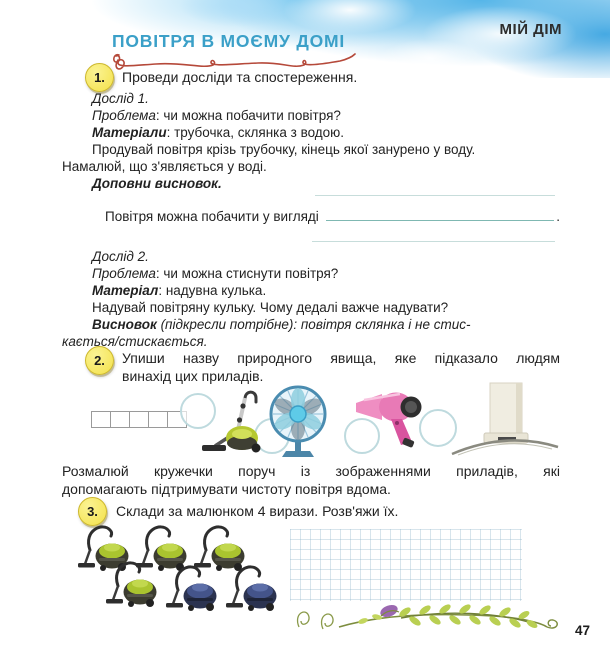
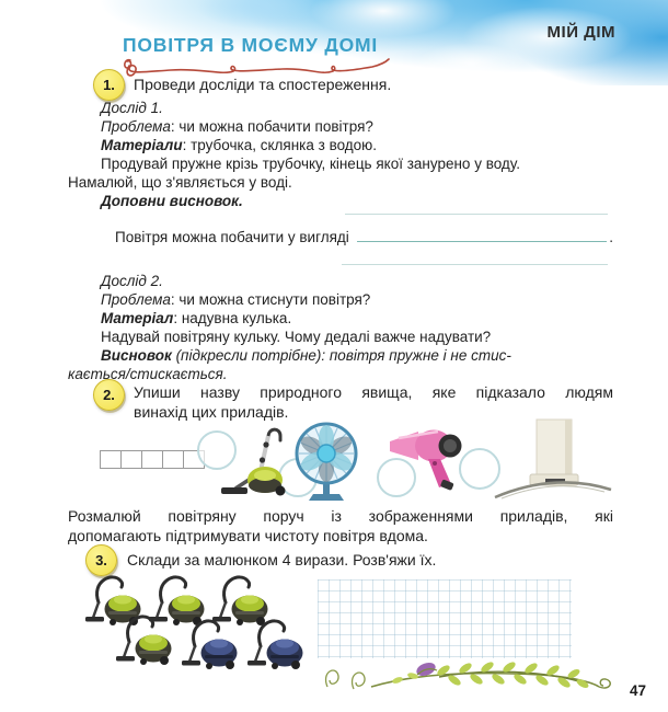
  МІЙ ДІМ
  ПОВІТРЯ В МОЄМУ ДОМІ
  1.
  Проведи досліди та спостереження.
  Дослід 1.
  Проблема: чи можна побачити повітря?
  Матеріали: трубочка, склянка з водою.
- Продувай повітря крізь трубочку, кінець якої занурено у воду.
+ Продувай пружне крізь трубочку, кінець якої занурено у воду.
  Намалюй, що з'являється у воді.
  Доповни висновок.
  Повітря можна побачити у вигляді
  .
  Дослід 2.
  Проблема: чи можна стиснути повітря?
  Матеріал: надувна кулька.
  Надувай повітряну кульку. Чому дедалі важче надувати?
- Висновок (підкресли потрібне): повітря склянка і не стис-
+ Висновок (підкресли потрібне): повітря пружне і не стис-
  кається/стискається.
  2.
  Упиши назву природного явища, яке підказало людям
  винахід цих приладів.
- Розмалюй кружечки поруч із зображеннями приладів, які
+ Розмалюй повітряну поруч із зображеннями приладів, які
  допомагають підтримувати чистоту повітря вдома.
  3.
  Склади за малюнком 4 вирази. Розв'яжи їх.
  47
